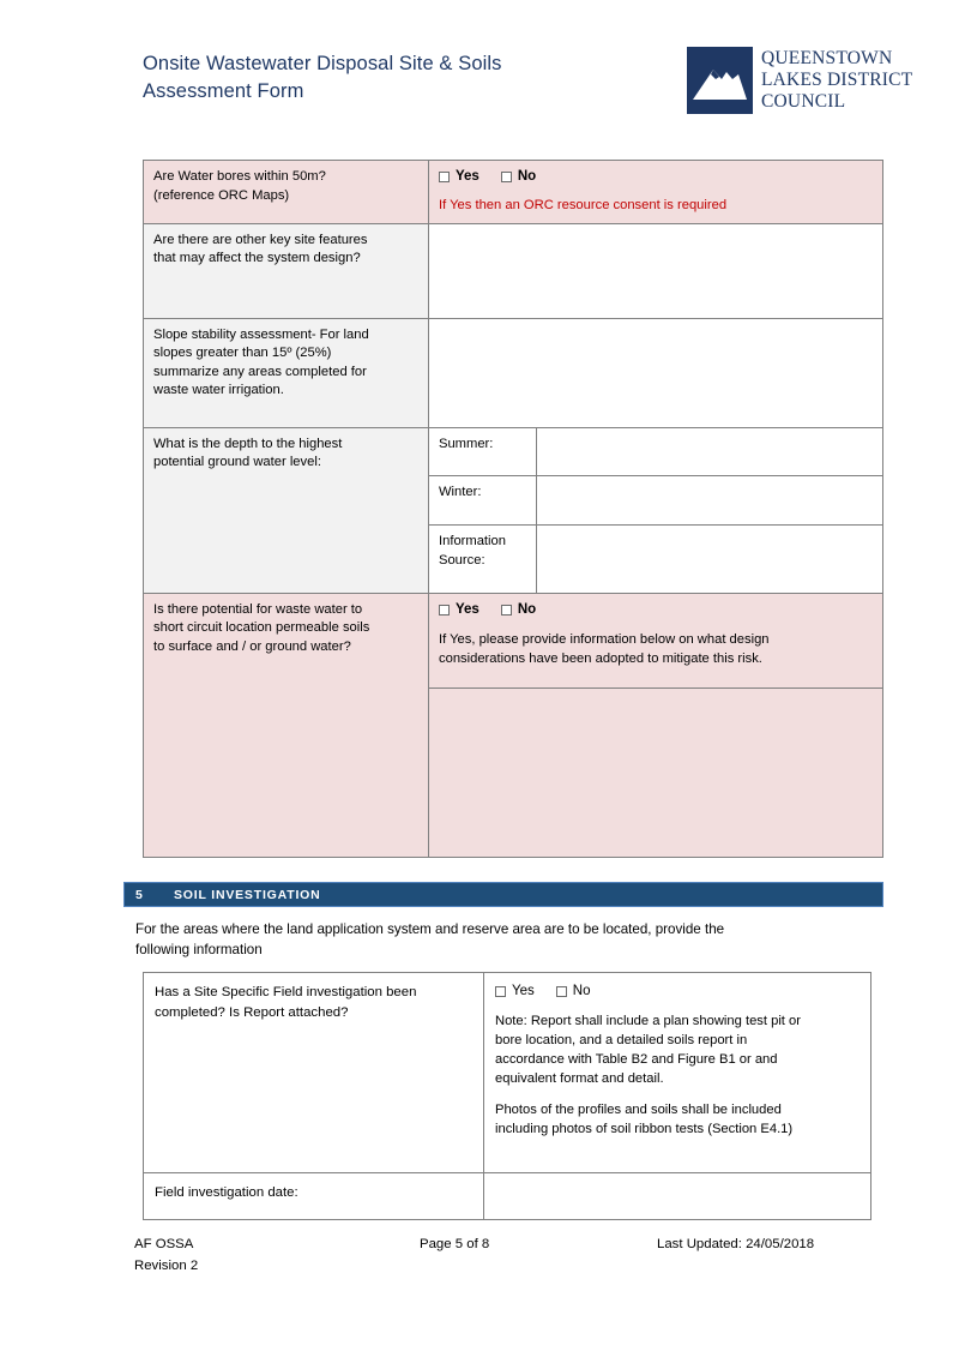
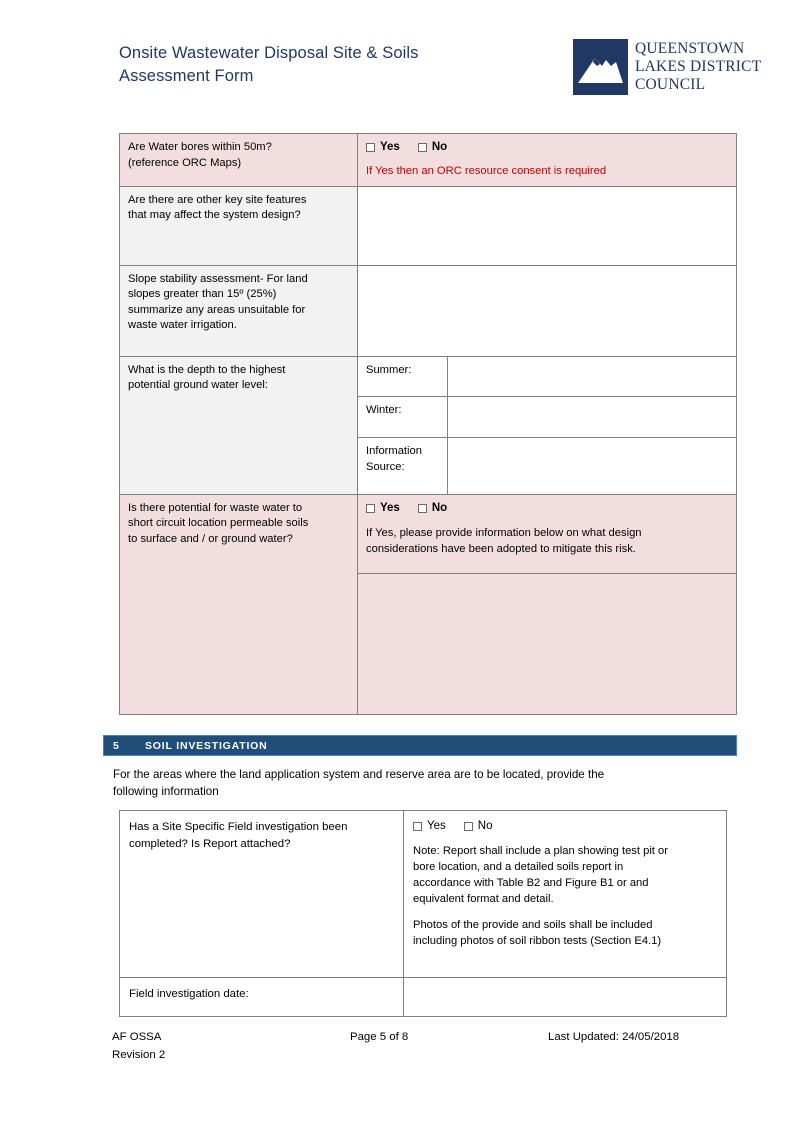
  Onsite Wastewater Disposal Site & Soils
  Assessment Form
  QUEENSTOWN
  LAKES DISTRICT
  COUNCIL
  Are Water bores within 50m? (reference ORC Maps)	Yes No If Yes then an ORC resource consent is required
  Are there are other key site features that may affect the system design?
- Slope stability assessment- For land slopes greater than 15º (25%) summarize any areas completed for waste water irrigation.
+ Slope stability assessment- For land slopes greater than 15º (25%) summarize any areas unsuitable for waste water irrigation.
  What is the depth to the highest potential ground water level:	Summer:
  Winter:
  Information Source:
  Is there potential for waste water to short circuit location permeable soils to surface and / or ground water?	Yes No If Yes, please provide information below on what design considerations have been adopted to mitigate this risk.
  5
  SOIL INVESTIGATION
  For the areas where the land application system and reserve area are to be located, provide the
  following information
- Has a Site Specific Field investigation been completed? Is Report attached?	Yes No Note: Report shall include a plan showing test pit or bore location, and a detailed soils report in accordance with Table B2 and Figure B1 or and equivalent format and detail. Photos of the profiles and soils shall be included including photos of soil ribbon tests (Section E4.1)
+ Has a Site Specific Field investigation been completed? Is Report attached?	Yes No Note: Report shall include a plan showing test pit or bore location, and a detailed soils report in accordance with Table B2 and Figure B1 or and equivalent format and detail. Photos of the provide and soils shall be included including photos of soil ribbon tests (Section E4.1)
  Field investigation date:
  AF OSSA
  Revision 2
  Page 5 of 8
  Last Updated: 24/05/2018
